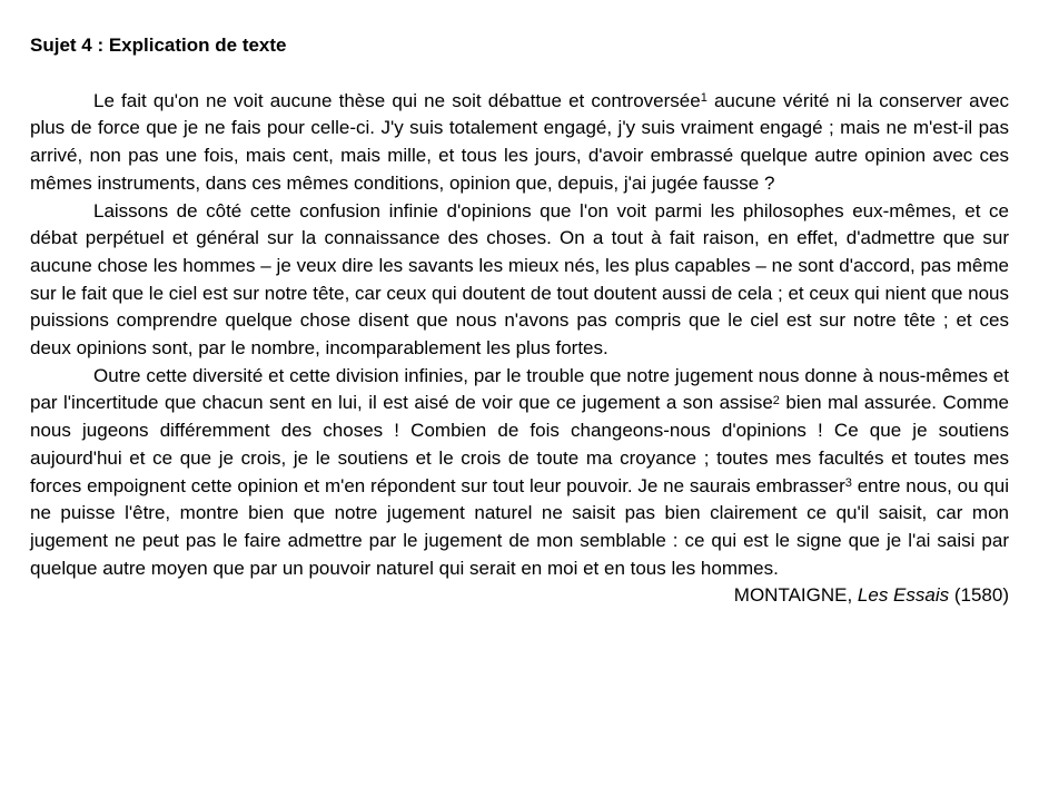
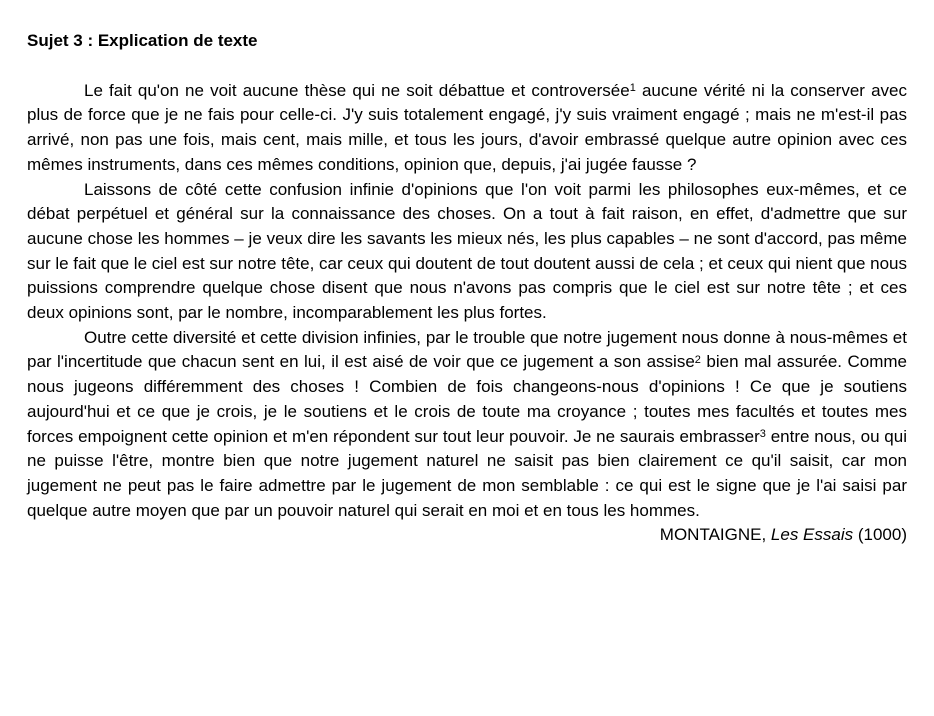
- Sujet 4 : Explication de texte
+ Sujet 3 : Explication de texte
  Le fait qu'on ne voit aucune thèse qui ne soit débattue et controversée1 aucune vérité ni la conserver avec plus de force que je ne fais pour celle-ci. J'y suis totalement engagé, j'y suis vraiment engagé ; mais ne m'est-il pas arrivé, non pas une fois, mais cent, mais mille, et tous les jours, d'avoir embrassé quelque autre opinion avec ces mêmes instruments, dans ces mêmes conditions, opinion que, depuis, j'ai jugée fausse ?
  Laissons de côté cette confusion infinie d'opinions que l'on voit parmi les philosophes eux-mêmes, et ce débat perpétuel et général sur la connaissance des choses. On a tout à fait raison, en effet, d'admettre que sur aucune chose les hommes – je veux dire les savants les mieux nés, les plus capables – ne sont d'accord, pas même sur le fait que le ciel est sur notre tête, car ceux qui doutent de tout doutent aussi de cela ; et ceux qui nient que nous puissions comprendre quelque chose disent que nous n'avons pas compris que le ciel est sur notre tête ; et ces deux opinions sont, par le nombre, incomparablement les plus fortes.
  Outre cette diversité et cette division infinies, par le trouble que notre jugement nous donne à nous-mêmes et par l'incertitude que chacun sent en lui, il est aisé de voir que ce jugement a son assise2 bien mal assurée. Comme nous jugeons différemment des choses ! Combien de fois changeons-nous d'opinions ! Ce que je soutiens aujourd'hui et ce que je crois, je le soutiens et le crois de toute ma croyance ; toutes mes facultés et toutes mes forces empoignent cette opinion et m'en répondent sur tout leur pouvoir. Je ne saurais embrasser3 entre nous, ou qui ne puisse l'être, montre bien que notre jugement naturel ne saisit pas bien clairement ce qu'il saisit, car mon jugement ne peut pas le faire admettre par le jugement de mon semblable : ce qui est le signe que je l'ai saisi par quelque autre moyen que par un pouvoir naturel qui serait en moi et en tous les hommes.
- MONTAIGNE, Les Essais (1580)
+ MONTAIGNE, Les Essais (1000)
